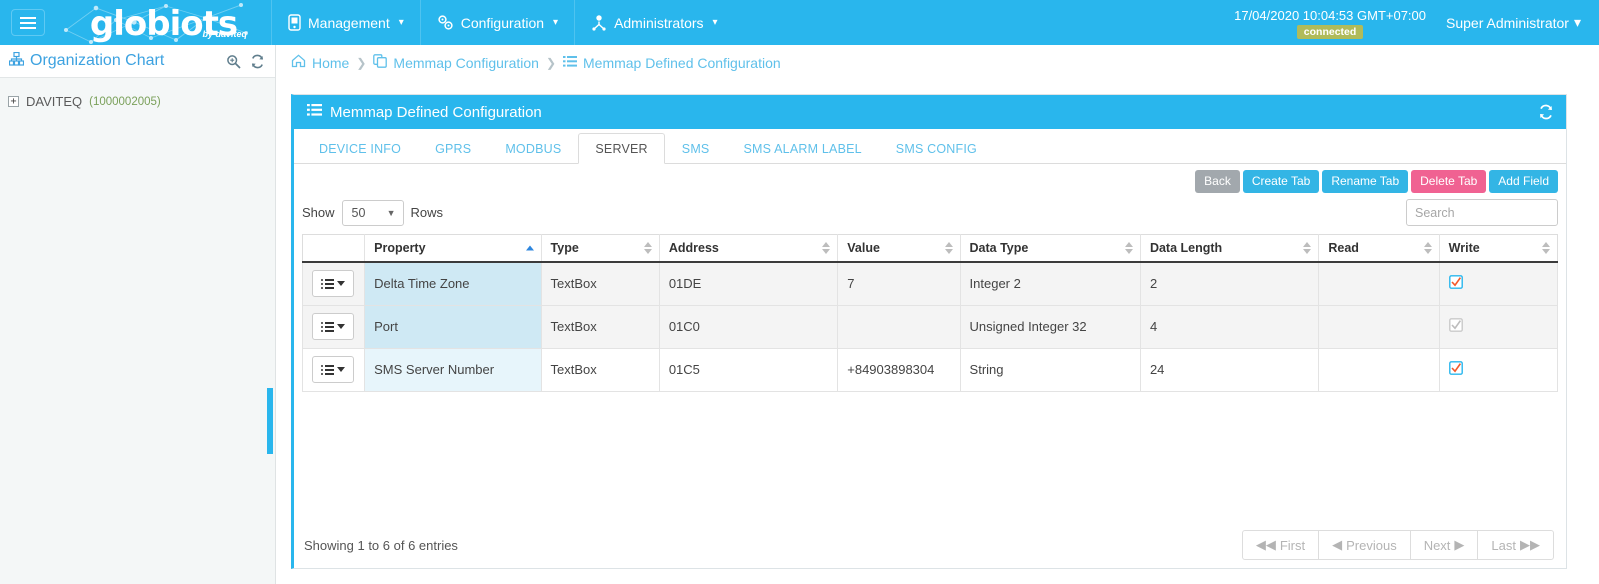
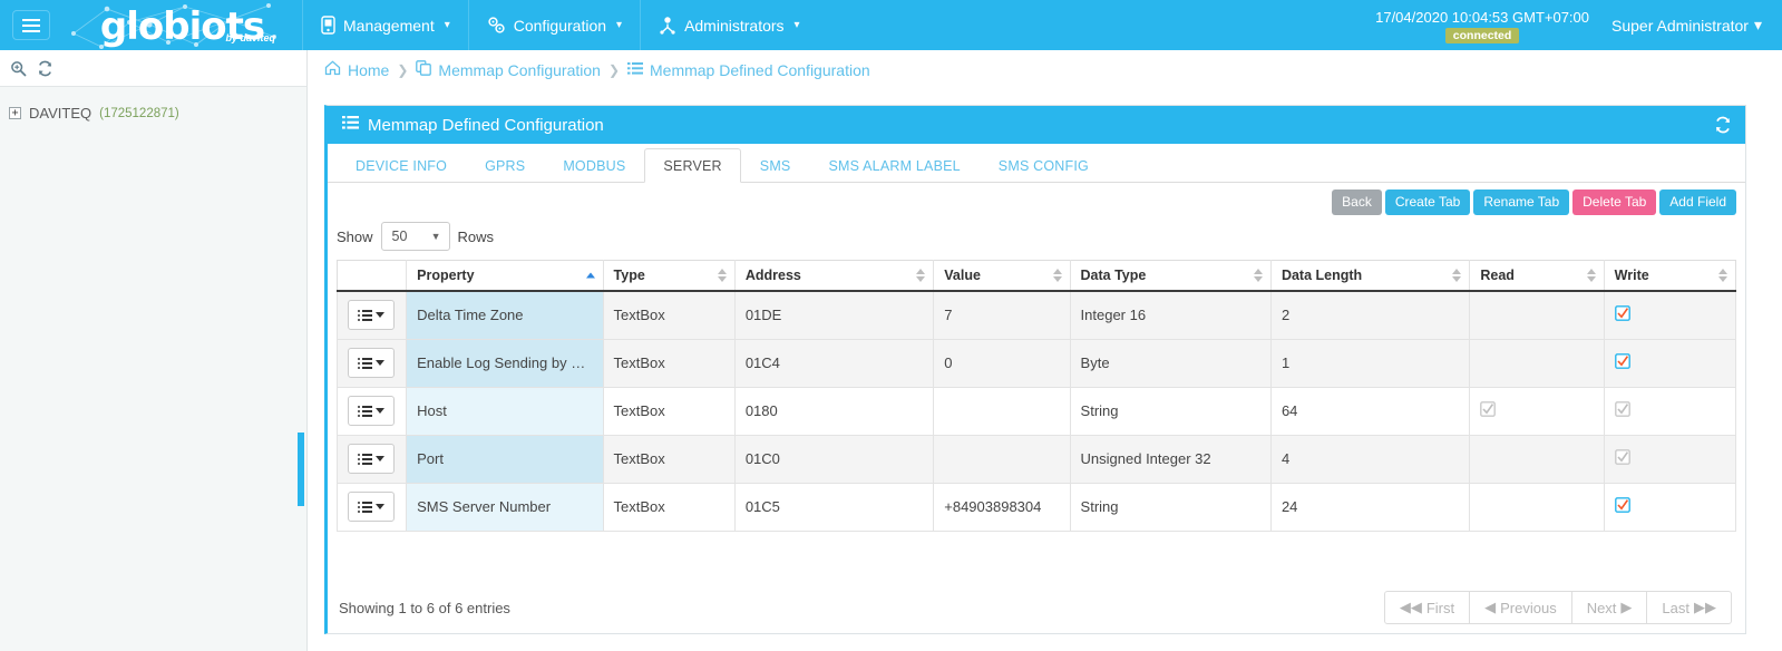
  globiots
  by daviteq
  Management
  ▾
  Configuration
  ▾
  Administrators
  ▾
  17/04/2020 10:04:53 GMT+07:00
  connected
  Super Administrator
  ▾
- Organization Chart
  +
  DAVITEQ
- (1000002005)
+ (1725122871)
  Home
  ❯
  Memmap Configuration
  ❯
  Memmap Defined Configuration
  Memmap Defined Configuration
  DEVICE INFO
  GPRS
  MODBUS
  SERVER
  SMS
  SMS ALARM LABEL
  SMS CONFIG
  Back
  Create Tab
  Rename Tab
  Delete Tab
  Add Field
  Show
  50
  ▼
  Rows
- Search
  	Property	Type	Address	Value	Data Type	Data Length	Read	Write
- 	Delta Time Zone	TextBox	01DE	7	Integer 2	2
+ 	Delta Time Zone	TextBox	01DE	7	Integer 16	2
+ 	Enable Log Sending by SMS	TextBox	01C4	0	Byte	1
+ 	Host	TextBox	0180		String	64
  	Port	TextBox	01C0		Unsigned Integer 32	4
  	SMS Server Number	TextBox	01C5	+84903898304	String	24
  Showing 1 to 6 of 6 entries
  ◀◀
  First
  ◀
  Previous
  Next
  ▶
  Last
  ▶▶
